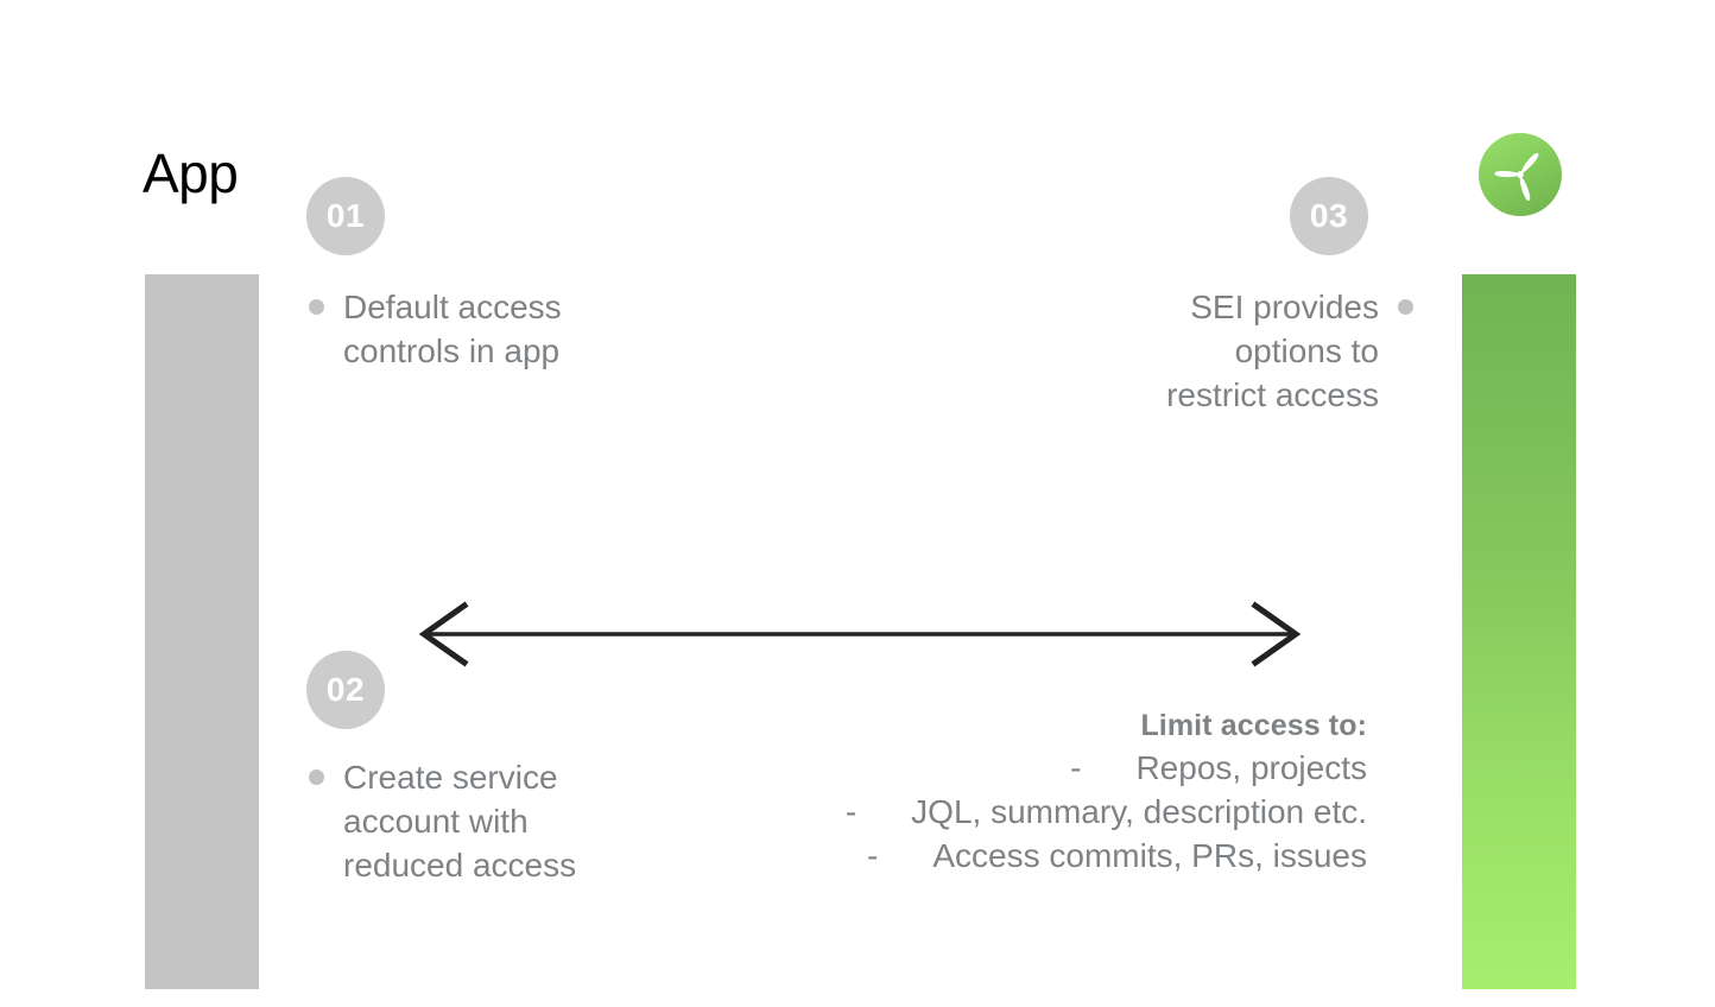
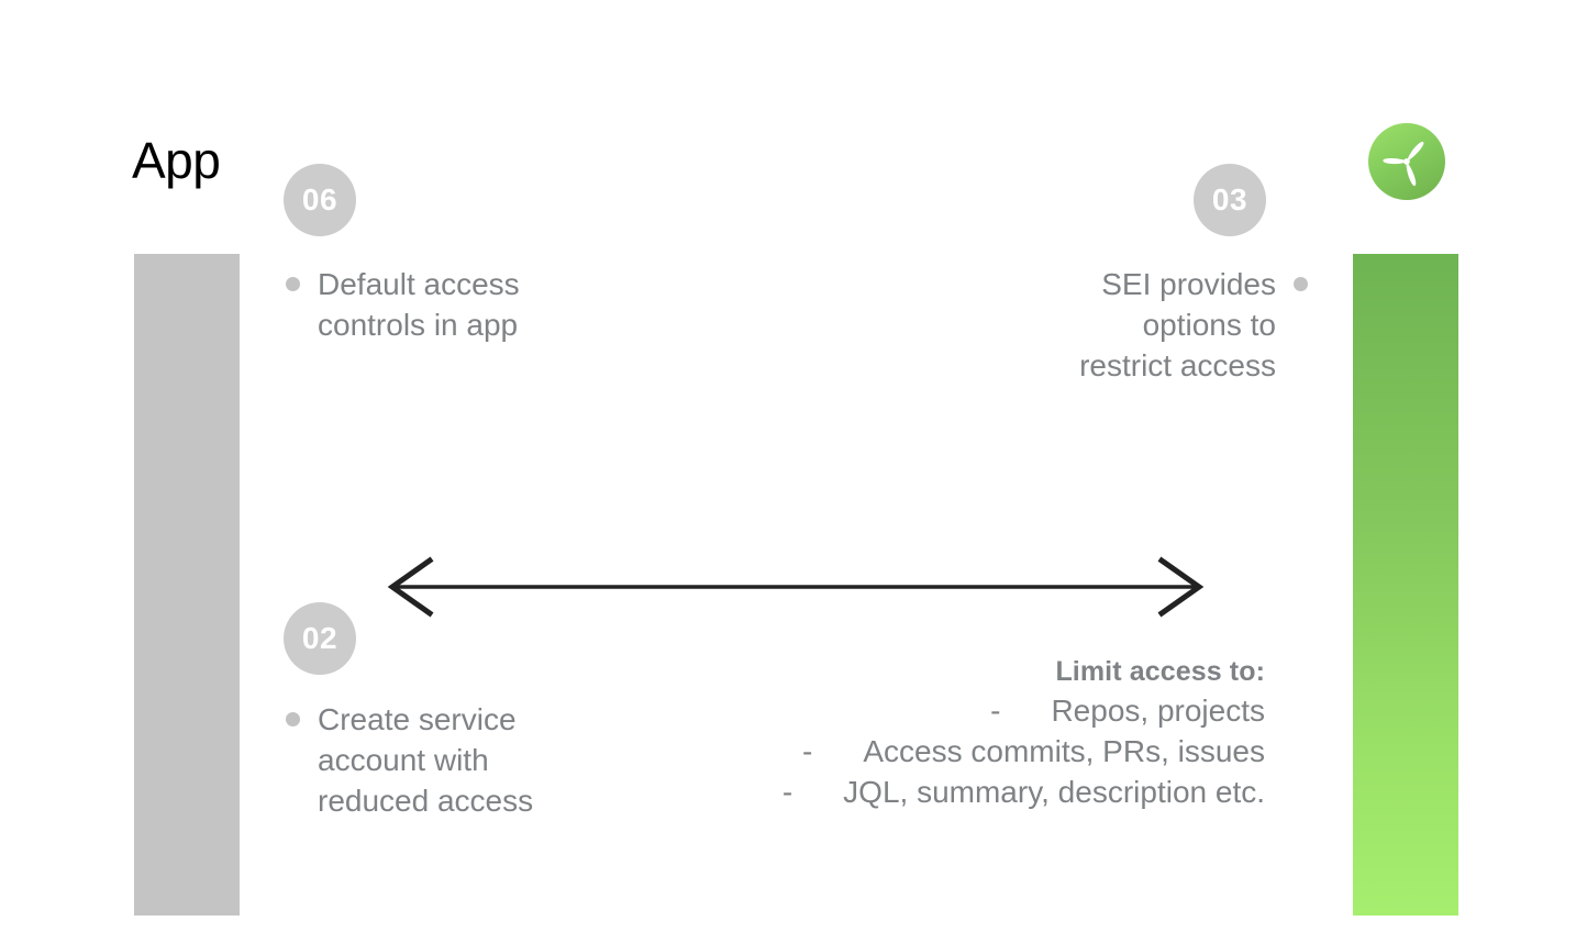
  App
- 01
+ 06
  02
  03
  Default access
  controls in app
  Create service
  account with
  reduced access
  SEI provides
  options to
  restrict access
  Limit access to:
  -
  Repos, projects
  -
- JQL, summary, description etc.
+ Access commits, PRs, issues
  -
- Access commits, PRs, issues
+ JQL, summary, description etc.
